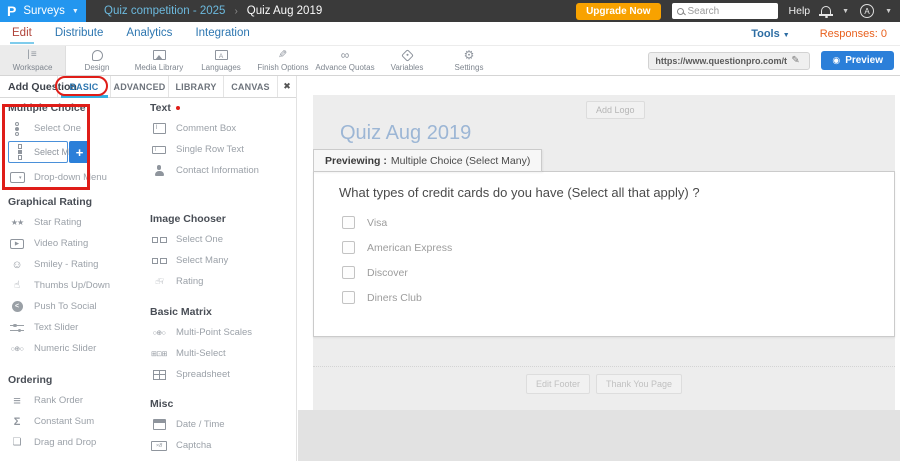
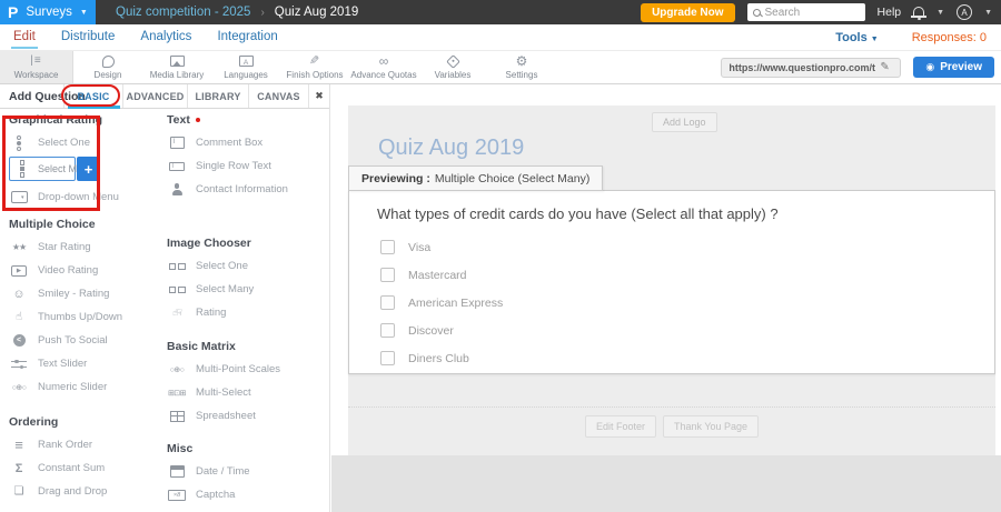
  P
  Surveys
  Quiz competition - 2025
  ›
  Quiz Aug 2019
  Upgrade Now
  Search
  Help
  A
  Edit
  Distribute
  Analytics
  Integration
  Tools
  Responses: 0
  Workspace
  Design
  Media Library
  Languages
  Finish Options
  Advance Quotas
  Variables
  Settings
  https://www.questionpro.com/t
  ✎
  ◉
  Preview
  BASIC
  ADVANCED
  LIBRARY
  CANVAS
  ✖
- Multiple Choice
+ Graphical Rating
  Select One
  Select M
  +
  Drop-down Menu
- Graphical Rating
+ Multiple Choice
  Star Rating
  Video Rating
  Smiley - Rating
  Thumbs Up/Down
  Push To Social
  Text Slider
  Numeric Slider
  Ordering
  Rank Order
  Constant Sum
  Drag and Drop
  Text
  Comment Box
  Single Row Text
  Contact Information
  Image Chooser
  Select One
  Select Many
  Rating
  Basic Matrix
  Multi-Point Scales
  Multi-Select
  Spreadsheet
  Misc
  Date / Time
  Captcha
  Add Logo
  Quiz Aug 2019
  Edit Footer
  Thank You Page
  Previewing :
  Multiple Choice (Select Many)
  What types of credit cards do you have (Select all that apply) ?
  Visa
+ Mastercard
  American Express
  Discover
  Diners Club
